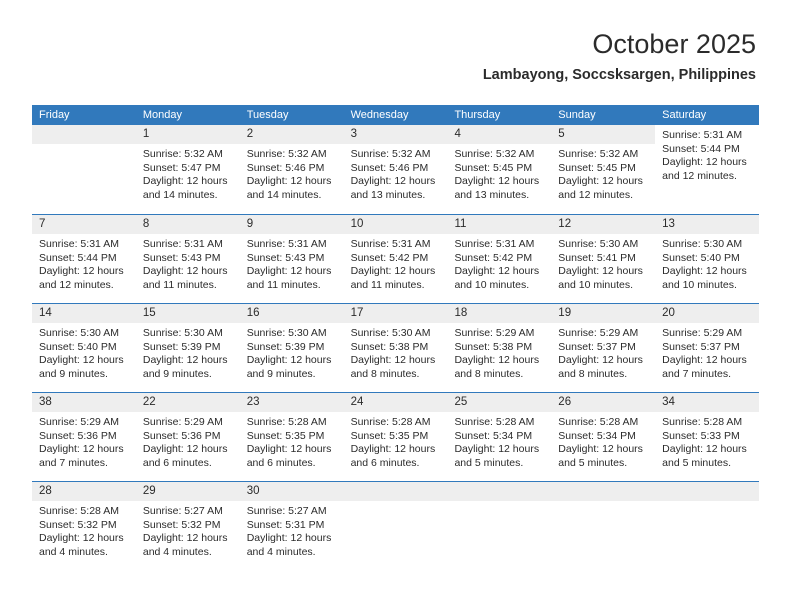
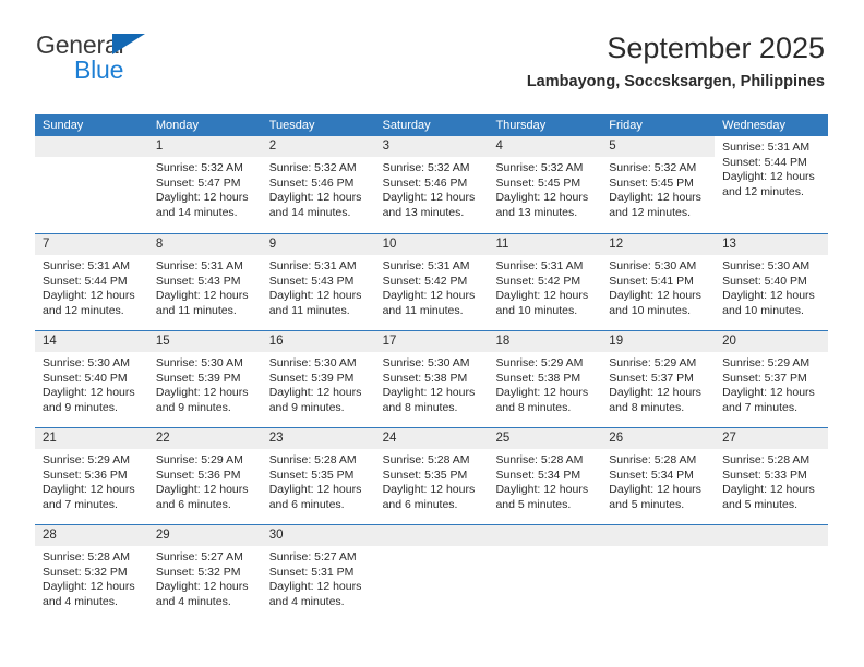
+ General
+ Blue
- October 2025
+ September 2025
  Lambayong, Soccsksargen, Philippines
- Friday
+ Sunday
  Monday
  Tuesday
- Wednesday
+ Saturday
  Thursday
- Sunday
+ Friday
- Saturday
+ Wednesday
  1
  Sunrise: 5:32 AM
  Sunset: 5:47 PM
  Daylight: 12 hours
  and 14 minutes.
  2
  Sunrise: 5:32 AM
  Sunset: 5:46 PM
  Daylight: 12 hours
  and 14 minutes.
  3
  Sunrise: 5:32 AM
  Sunset: 5:46 PM
  Daylight: 12 hours
  and 13 minutes.
  4
  Sunrise: 5:32 AM
  Sunset: 5:45 PM
  Daylight: 12 hours
  and 13 minutes.
  5
  Sunrise: 5:32 AM
  Sunset: 5:45 PM
  Daylight: 12 hours
  and 12 minutes.
  Sunrise: 5:31 AM
  Sunset: 5:44 PM
  Daylight: 12 hours
  and 12 minutes.
  7
  Sunrise: 5:31 AM
  Sunset: 5:44 PM
  Daylight: 12 hours
  and 12 minutes.
  8
  Sunrise: 5:31 AM
  Sunset: 5:43 PM
  Daylight: 12 hours
  and 11 minutes.
  9
  Sunrise: 5:31 AM
  Sunset: 5:43 PM
  Daylight: 12 hours
  and 11 minutes.
  10
  Sunrise: 5:31 AM
  Sunset: 5:42 PM
  Daylight: 12 hours
  and 11 minutes.
  11
  Sunrise: 5:31 AM
  Sunset: 5:42 PM
  Daylight: 12 hours
  and 10 minutes.
  12
  Sunrise: 5:30 AM
  Sunset: 5:41 PM
  Daylight: 12 hours
  and 10 minutes.
  13
  Sunrise: 5:30 AM
  Sunset: 5:40 PM
  Daylight: 12 hours
  and 10 minutes.
  14
  Sunrise: 5:30 AM
  Sunset: 5:40 PM
  Daylight: 12 hours
  and 9 minutes.
  15
  Sunrise: 5:30 AM
  Sunset: 5:39 PM
  Daylight: 12 hours
  and 9 minutes.
  16
  Sunrise: 5:30 AM
  Sunset: 5:39 PM
  Daylight: 12 hours
  and 9 minutes.
  17
  Sunrise: 5:30 AM
  Sunset: 5:38 PM
  Daylight: 12 hours
  and 8 minutes.
  18
  Sunrise: 5:29 AM
  Sunset: 5:38 PM
  Daylight: 12 hours
  and 8 minutes.
  19
  Sunrise: 5:29 AM
  Sunset: 5:37 PM
  Daylight: 12 hours
  and 8 minutes.
  20
  Sunrise: 5:29 AM
  Sunset: 5:37 PM
  Daylight: 12 hours
  and 7 minutes.
- 38
+ 21
  Sunrise: 5:29 AM
  Sunset: 5:36 PM
  Daylight: 12 hours
  and 7 minutes.
  22
  Sunrise: 5:29 AM
  Sunset: 5:36 PM
  Daylight: 12 hours
  and 6 minutes.
  23
  Sunrise: 5:28 AM
  Sunset: 5:35 PM
  Daylight: 12 hours
  and 6 minutes.
  24
  Sunrise: 5:28 AM
  Sunset: 5:35 PM
  Daylight: 12 hours
  and 6 minutes.
  25
  Sunrise: 5:28 AM
  Sunset: 5:34 PM
  Daylight: 12 hours
  and 5 minutes.
  26
  Sunrise: 5:28 AM
  Sunset: 5:34 PM
  Daylight: 12 hours
  and 5 minutes.
- 34
+ 27
  Sunrise: 5:28 AM
  Sunset: 5:33 PM
  Daylight: 12 hours
  and 5 minutes.
  28
  Sunrise: 5:28 AM
  Sunset: 5:32 PM
  Daylight: 12 hours
  and 4 minutes.
  29
  Sunrise: 5:27 AM
  Sunset: 5:32 PM
  Daylight: 12 hours
  and 4 minutes.
  30
  Sunrise: 5:27 AM
  Sunset: 5:31 PM
  Daylight: 12 hours
  and 4 minutes.
